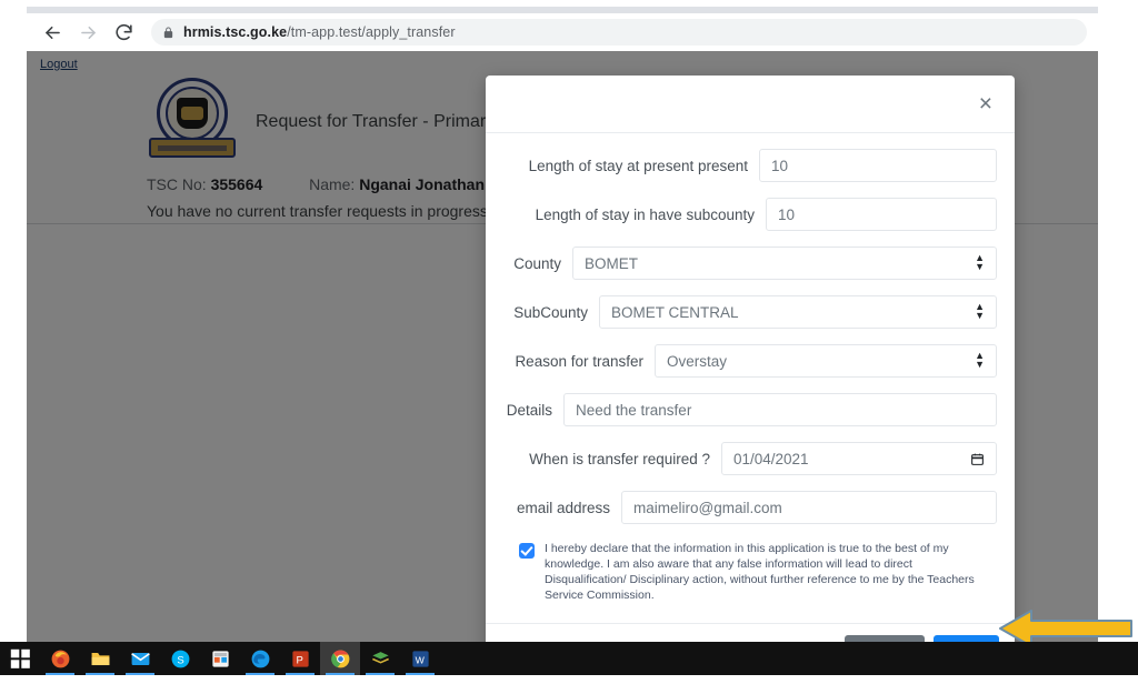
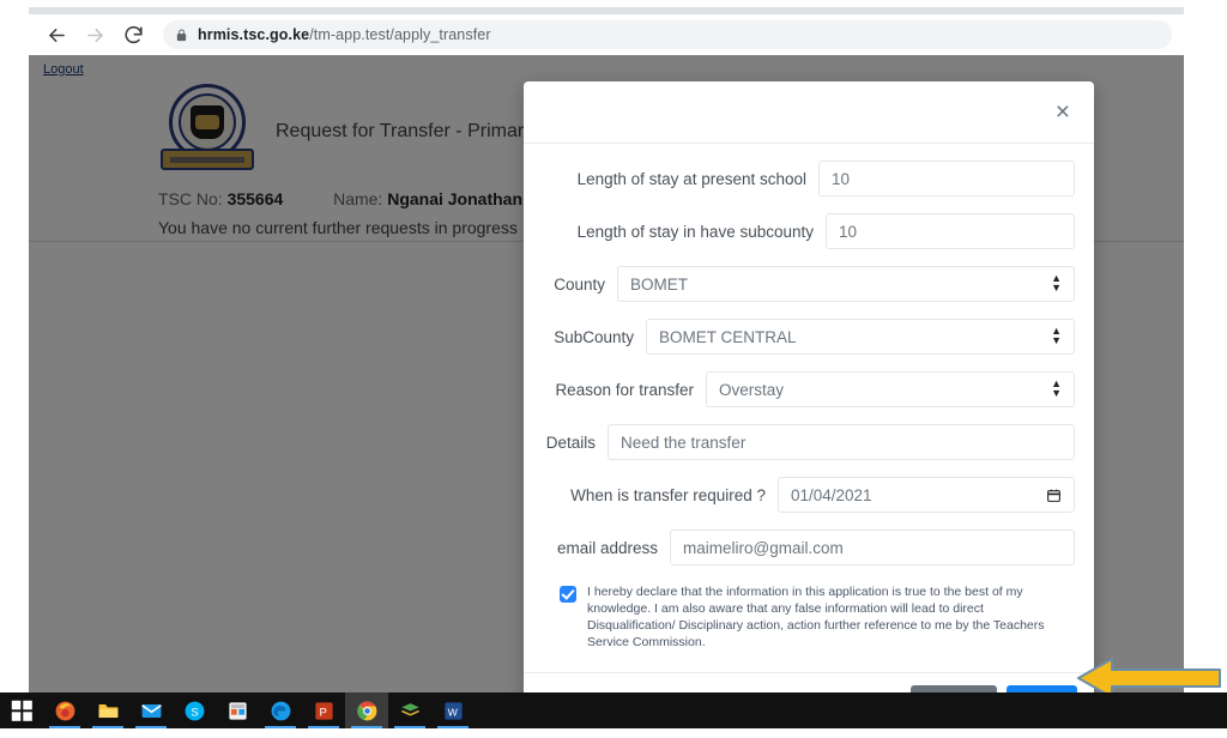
  hrmis.tsc.go.ke/tm-app.test/apply_transfer
  Logout
  Request for Transfer - Primar
  TSC No: 355664 Name: Nganai Jonathan
- You have no current transfer requests in progress
+ You have no current further requests in progress
  ×
- Length of stay at present present
+ Length of stay at present school
  10
  Length of stay in have subcounty
  10
  County
  BOMET
  ▲
  ▼
  SubCounty
  BOMET CENTRAL
  ▲
  ▼
  Reason for transfer
  Overstay
  ▲
  ▼
  Details
  Need the transfer
  When is transfer required ?
  01/04/2021
  email address
  maimeliro@gmail.com
- I hereby declare that the information in this application is true to the best of my knowledge. I am also aware that any false information will lead to direct Disqualification/ Disciplinary action, without further reference to me by the Teachers Service Commission.
+ I hereby declare that the information in this application is true to the best of my knowledge. I am also aware that any false information will lead to direct Disqualification/ Disciplinary action, action further reference to me by the Teachers Service Commission.
  S
  P
  W
